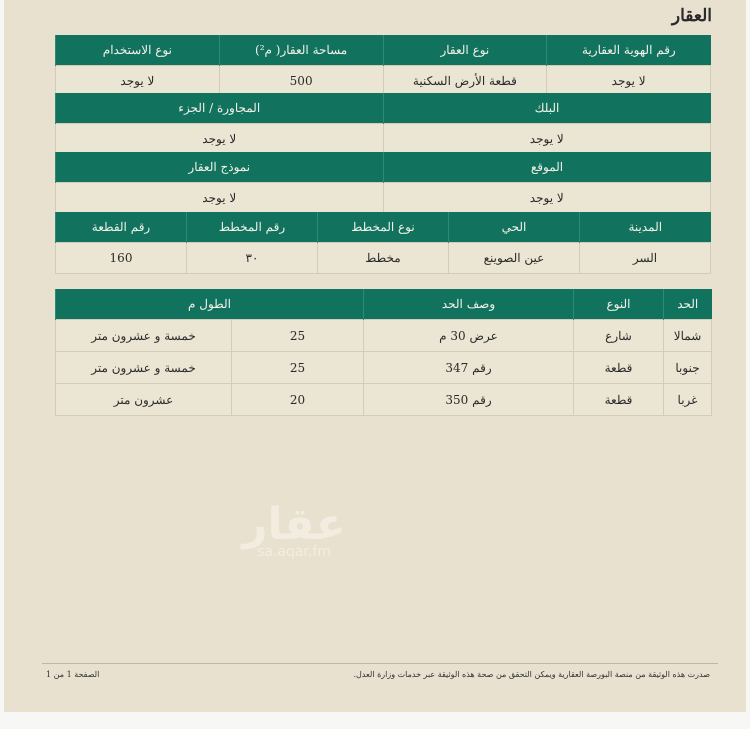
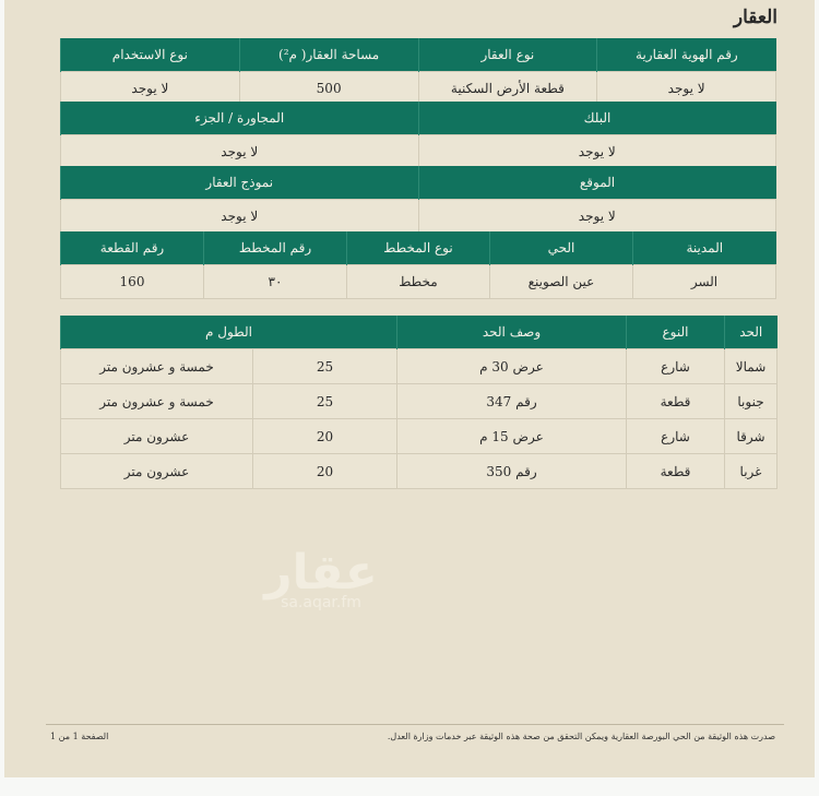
  العقار
  رقم الهوية العقارية	نوع العقار	مساحة العقار( م²)	نوع الاستخدام
  لا يوجد	قطعة الأرض السكنية	500	لا يوجد
  البلك	المجاورة / الجزء
  لا يوجد	لا يوجد
  الموقع	نموذج العقار
  لا يوجد	لا يوجد
  المدينة	الحي	نوع المخطط	رقم المخطط	رقم القطعة
  السر	عين الصوينع	مخطط	٣٠	160
  الحد	النوع	وصف الحد	الطول م
  شمالا	شارع	عرض 30 م	25	خمسة و عشرون متر
  جنوبا	قطعة	رقم 347	25	خمسة و عشرون متر
+ شرقا	شارع	عرض 15 م	20	عشرون متر
  غربا	قطعة	رقم 350	20	عشرون متر
- صدرت هذه الوثيقة من منصة البورصة العقارية ويمكن التحقق من صحة هذه الوثيقة عبر خدمات وزارة العدل.
+ صدرت هذه الوثيقة من الحي البورصة العقارية ويمكن التحقق من صحة هذه الوثيقة عبر خدمات وزارة العدل.
  الصفحة 1 من 1
